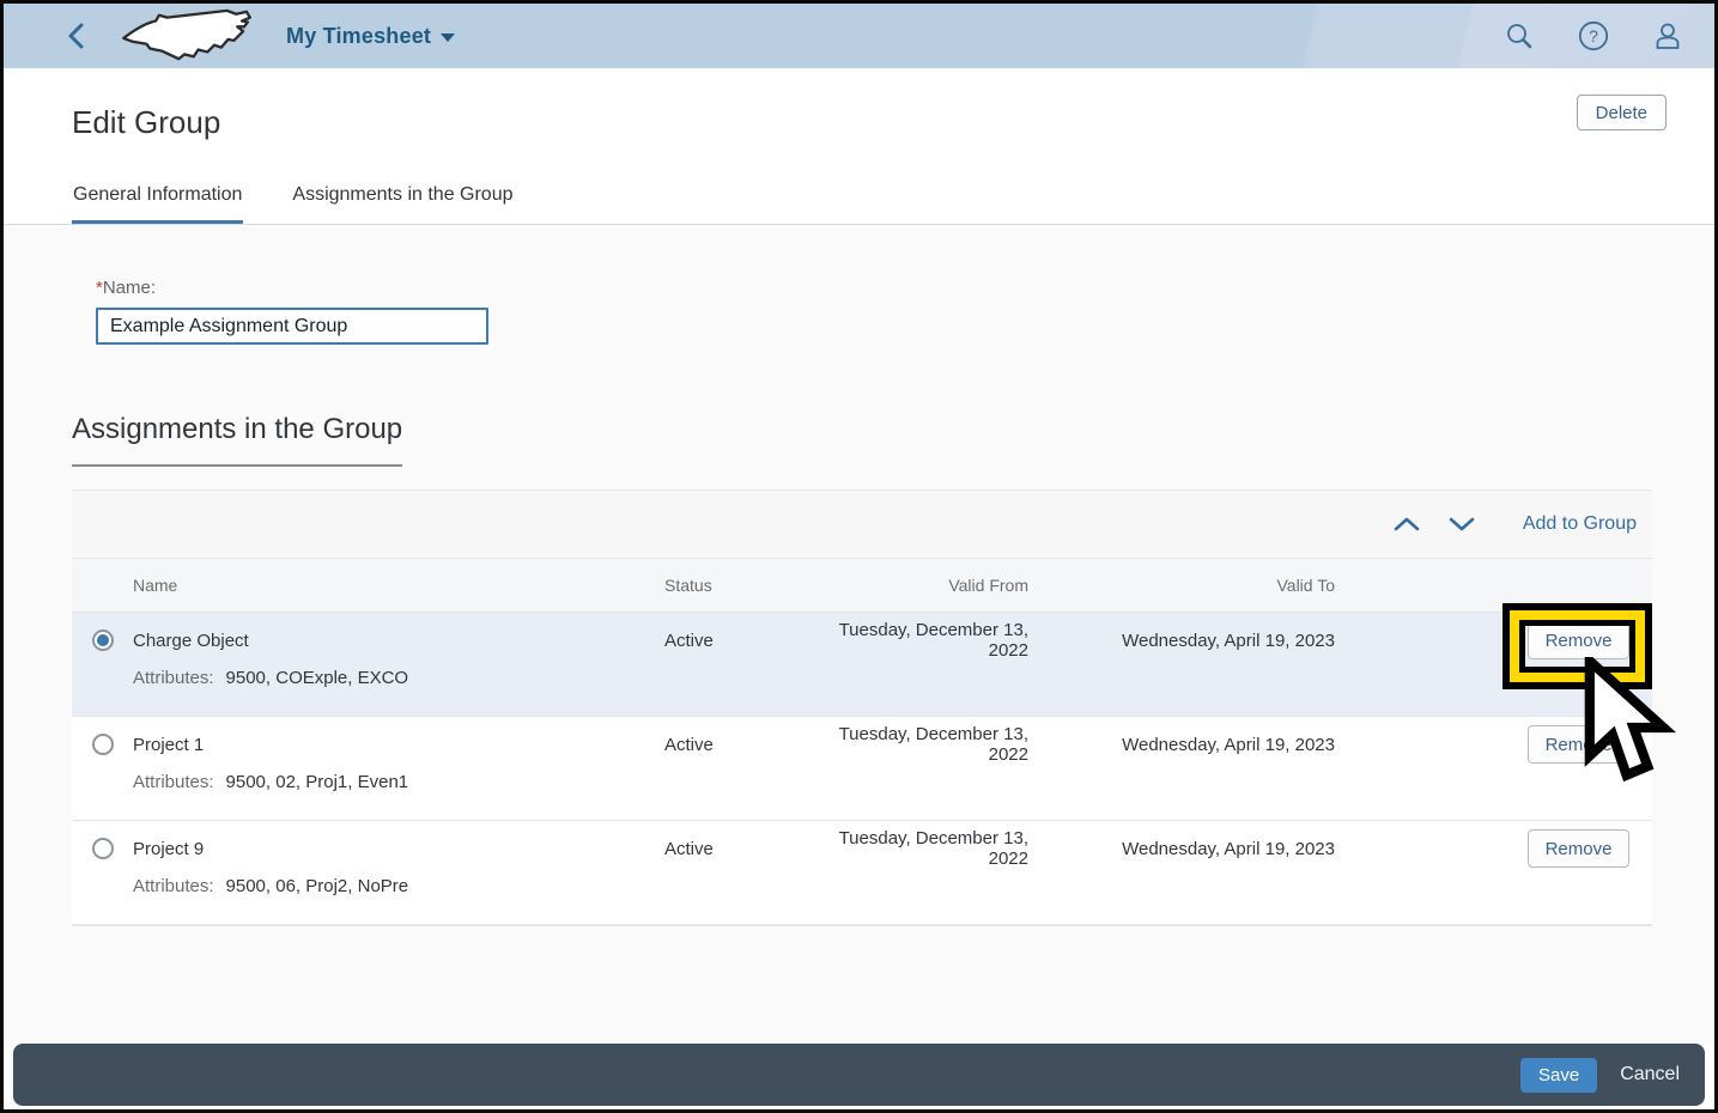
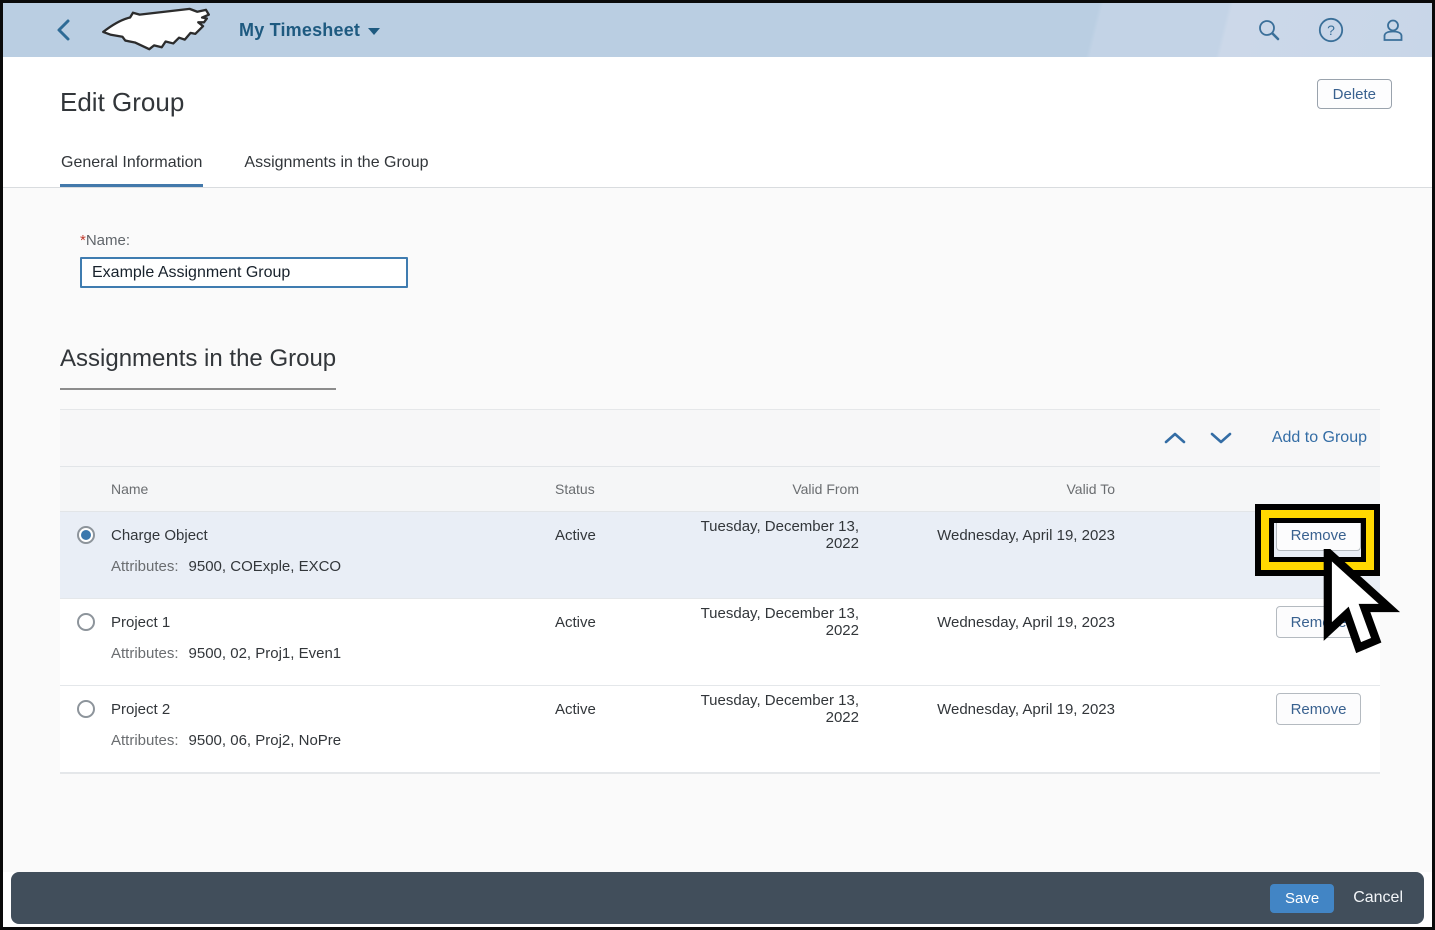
  My Timesheet
  ?
  Edit Group
  Delete
  General Information
  Assignments in the Group
  *Name:
  Example Assignment Group
  Assignments in the Group
  Add to Group
  Name
  Status
  Valid From
  Valid To
  Charge Object
  Active
  Tuesday, December 13, 2022
  Wednesday, April 19, 2023
  Remove
  Attributes:
  9500, COExple, EXCO
  Project 1
  Active
  Tuesday, December 13, 2022
  Wednesday, April 19, 2023
  Attributes:
  9500, 02, Proj1, Even1
- Project 9
+ Project 2
  Active
  Tuesday, December 13, 2022
  Wednesday, April 19, 2023
  Remove
  Attributes:
  9500, 06, Proj2, NoPre
  Save
  Cancel
